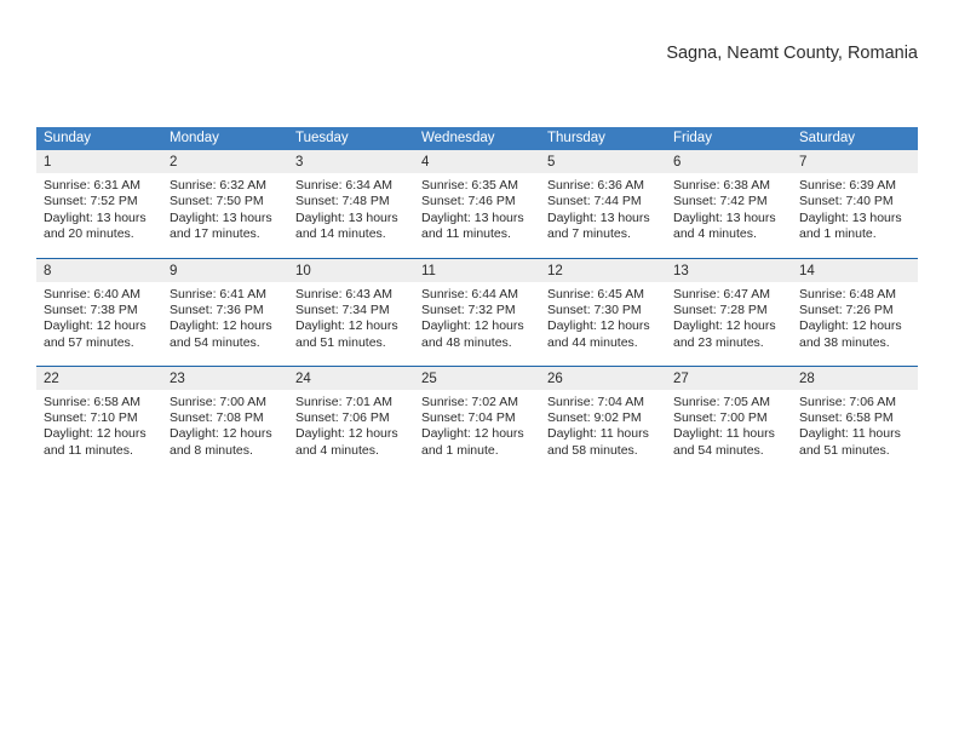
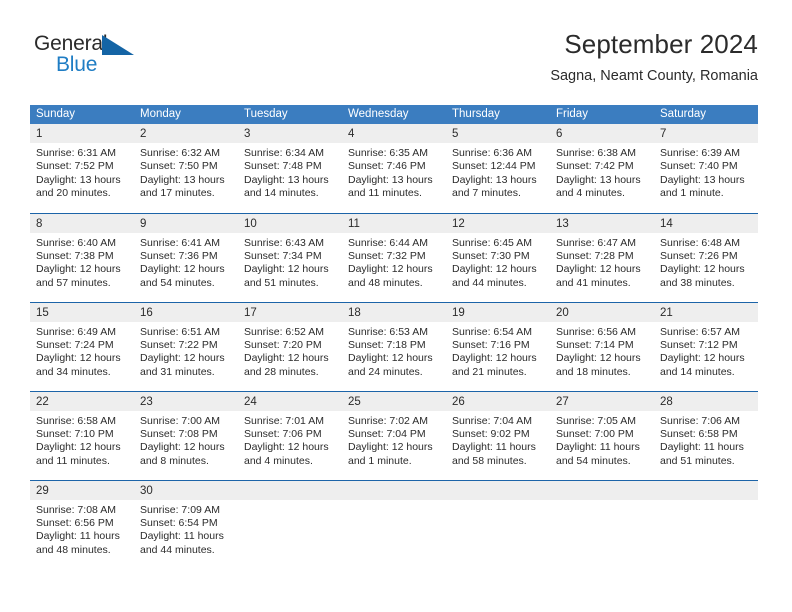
+ General
+ Blue
+ September 2024
  Sagna, Neamt County, Romania
  Sunday	Monday	Tuesday	Wednesday	Thursday	Friday	Saturday
- 1 Sunrise: 6:31 AM Sunset: 7:52 PM Daylight: 13 hours and 20 minutes.	2 Sunrise: 6:32 AM Sunset: 7:50 PM Daylight: 13 hours and 17 minutes.	3 Sunrise: 6:34 AM Sunset: 7:48 PM Daylight: 13 hours and 14 minutes.	4 Sunrise: 6:35 AM Sunset: 7:46 PM Daylight: 13 hours and 11 minutes.	5 Sunrise: 6:36 AM Sunset: 7:44 PM Daylight: 13 hours and 7 minutes.	6 Sunrise: 6:38 AM Sunset: 7:42 PM Daylight: 13 hours and 4 minutes.	7 Sunrise: 6:39 AM Sunset: 7:40 PM Daylight: 13 hours and 1 minute.
+ 1 Sunrise: 6:31 AM Sunset: 7:52 PM Daylight: 13 hours and 20 minutes.	2 Sunrise: 6:32 AM Sunset: 7:50 PM Daylight: 13 hours and 17 minutes.	3 Sunrise: 6:34 AM Sunset: 7:48 PM Daylight: 13 hours and 14 minutes.	4 Sunrise: 6:35 AM Sunset: 7:46 PM Daylight: 13 hours and 11 minutes.	5 Sunrise: 6:36 AM Sunset: 12:44 PM Daylight: 13 hours and 7 minutes.	6 Sunrise: 6:38 AM Sunset: 7:42 PM Daylight: 13 hours and 4 minutes.	7 Sunrise: 6:39 AM Sunset: 7:40 PM Daylight: 13 hours and 1 minute.
- 8 Sunrise: 6:40 AM Sunset: 7:38 PM Daylight: 12 hours and 57 minutes.	9 Sunrise: 6:41 AM Sunset: 7:36 PM Daylight: 12 hours and 54 minutes.	10 Sunrise: 6:43 AM Sunset: 7:34 PM Daylight: 12 hours and 51 minutes.	11 Sunrise: 6:44 AM Sunset: 7:32 PM Daylight: 12 hours and 48 minutes.	12 Sunrise: 6:45 AM Sunset: 7:30 PM Daylight: 12 hours and 44 minutes.	13 Sunrise: 6:47 AM Sunset: 7:28 PM Daylight: 12 hours and 23 minutes.	14 Sunrise: 6:48 AM Sunset: 7:26 PM Daylight: 12 hours and 38 minutes.
+ 8 Sunrise: 6:40 AM Sunset: 7:38 PM Daylight: 12 hours and 57 minutes.	9 Sunrise: 6:41 AM Sunset: 7:36 PM Daylight: 12 hours and 54 minutes.	10 Sunrise: 6:43 AM Sunset: 7:34 PM Daylight: 12 hours and 51 minutes.	11 Sunrise: 6:44 AM Sunset: 7:32 PM Daylight: 12 hours and 48 minutes.	12 Sunrise: 6:45 AM Sunset: 7:30 PM Daylight: 12 hours and 44 minutes.	13 Sunrise: 6:47 AM Sunset: 7:28 PM Daylight: 12 hours and 41 minutes.	14 Sunrise: 6:48 AM Sunset: 7:26 PM Daylight: 12 hours and 38 minutes.
+ 15 Sunrise: 6:49 AM Sunset: 7:24 PM Daylight: 12 hours and 34 minutes.	16 Sunrise: 6:51 AM Sunset: 7:22 PM Daylight: 12 hours and 31 minutes.	17 Sunrise: 6:52 AM Sunset: 7:20 PM Daylight: 12 hours and 28 minutes.	18 Sunrise: 6:53 AM Sunset: 7:18 PM Daylight: 12 hours and 24 minutes.	19 Sunrise: 6:54 AM Sunset: 7:16 PM Daylight: 12 hours and 21 minutes.	20 Sunrise: 6:56 AM Sunset: 7:14 PM Daylight: 12 hours and 18 minutes.	21 Sunrise: 6:57 AM Sunset: 7:12 PM Daylight: 12 hours and 14 minutes.
  22 Sunrise: 6:58 AM Sunset: 7:10 PM Daylight: 12 hours and 11 minutes.	23 Sunrise: 7:00 AM Sunset: 7:08 PM Daylight: 12 hours and 8 minutes.	24 Sunrise: 7:01 AM Sunset: 7:06 PM Daylight: 12 hours and 4 minutes.	25 Sunrise: 7:02 AM Sunset: 7:04 PM Daylight: 12 hours and 1 minute.	26 Sunrise: 7:04 AM Sunset: 9:02 PM Daylight: 11 hours and 58 minutes.	27 Sunrise: 7:05 AM Sunset: 7:00 PM Daylight: 11 hours and 54 minutes.	28 Sunrise: 7:06 AM Sunset: 6:58 PM Daylight: 11 hours and 51 minutes.
+ 29 Sunrise: 7:08 AM Sunset: 6:56 PM Daylight: 11 hours and 48 minutes.	30 Sunrise: 7:09 AM Sunset: 6:54 PM Daylight: 11 hours and 44 minutes.
